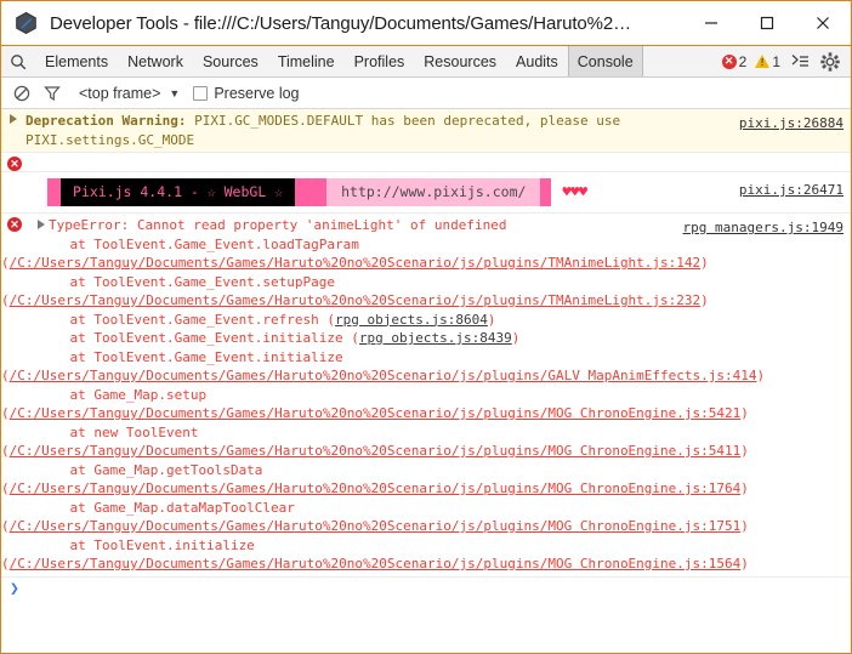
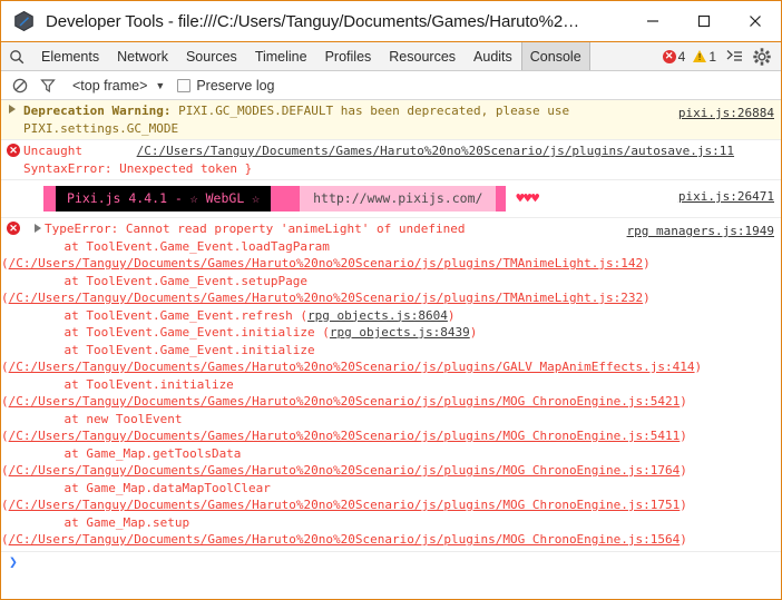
  Developer Tools - file:///C:/Users/Tanguy/Documents/Games/Haruto%2…
  Elements
  Network
  Sources
  Timeline
  Profiles
  Resources
  Audits
  Console
  ✕
- 2
+ 4
  1
  <top frame>
  ▼
  Preserve log
  Deprecation Warning: PIXI.GC_MODES.DEFAULT has been deprecated, please use
  PIXI.settings.GC_MODE
  pixi.js:26884
  ✕
+ Uncaught /C:/Users/Tanguy/Documents/Games/Haruto%20no%20Scenario/js/plugins/autosave.js:11
+ SyntaxError: Unexpected token }
  pixi.js:26471
  Pixi.js 4.4.1 - ☆ WebGL ☆
  http://www.pixijs.com/
  ♥♥♥
  ✕
  TypeError: Cannot read property 'animeLight' of undefined
  rpg managers.js:1949
  at ToolEvent.Game_Event.loadTagParam
  (/C:/Users/Tanguy/Documents/Games/Haruto%20no%20Scenario/js/plugins/TMAnimeLight.js:142)
  at ToolEvent.Game_Event.setupPage
  (/C:/Users/Tanguy/Documents/Games/Haruto%20no%20Scenario/js/plugins/TMAnimeLight.js:232)
  at ToolEvent.Game_Event.refresh (rpg objects.js:8604)
  at ToolEvent.Game_Event.initialize (rpg objects.js:8439)
  at ToolEvent.Game_Event.initialize
  (/C:/Users/Tanguy/Documents/Games/Haruto%20no%20Scenario/js/plugins/GALV MapAnimEffects.js:414)
- at Game_Map.setup
+ at ToolEvent.initialize
  (/C:/Users/Tanguy/Documents/Games/Haruto%20no%20Scenario/js/plugins/MOG ChronoEngine.js:5421)
  at new ToolEvent
  (/C:/Users/Tanguy/Documents/Games/Haruto%20no%20Scenario/js/plugins/MOG ChronoEngine.js:5411)
  at Game_Map.getToolsData
  (/C:/Users/Tanguy/Documents/Games/Haruto%20no%20Scenario/js/plugins/MOG ChronoEngine.js:1764)
  at Game_Map.dataMapToolClear
  (/C:/Users/Tanguy/Documents/Games/Haruto%20no%20Scenario/js/plugins/MOG ChronoEngine.js:1751)
- at ToolEvent.initialize
+ at Game_Map.setup
  (/C:/Users/Tanguy/Documents/Games/Haruto%20no%20Scenario/js/plugins/MOG ChronoEngine.js:1564)
  ❯
